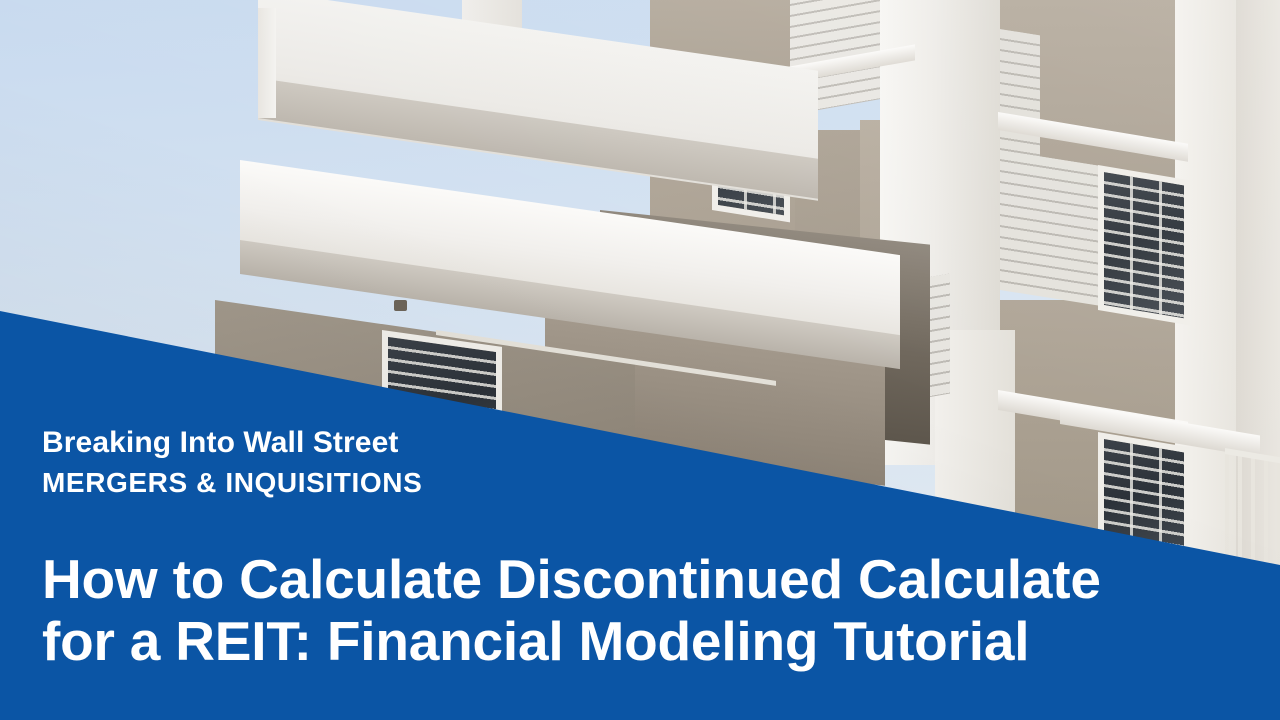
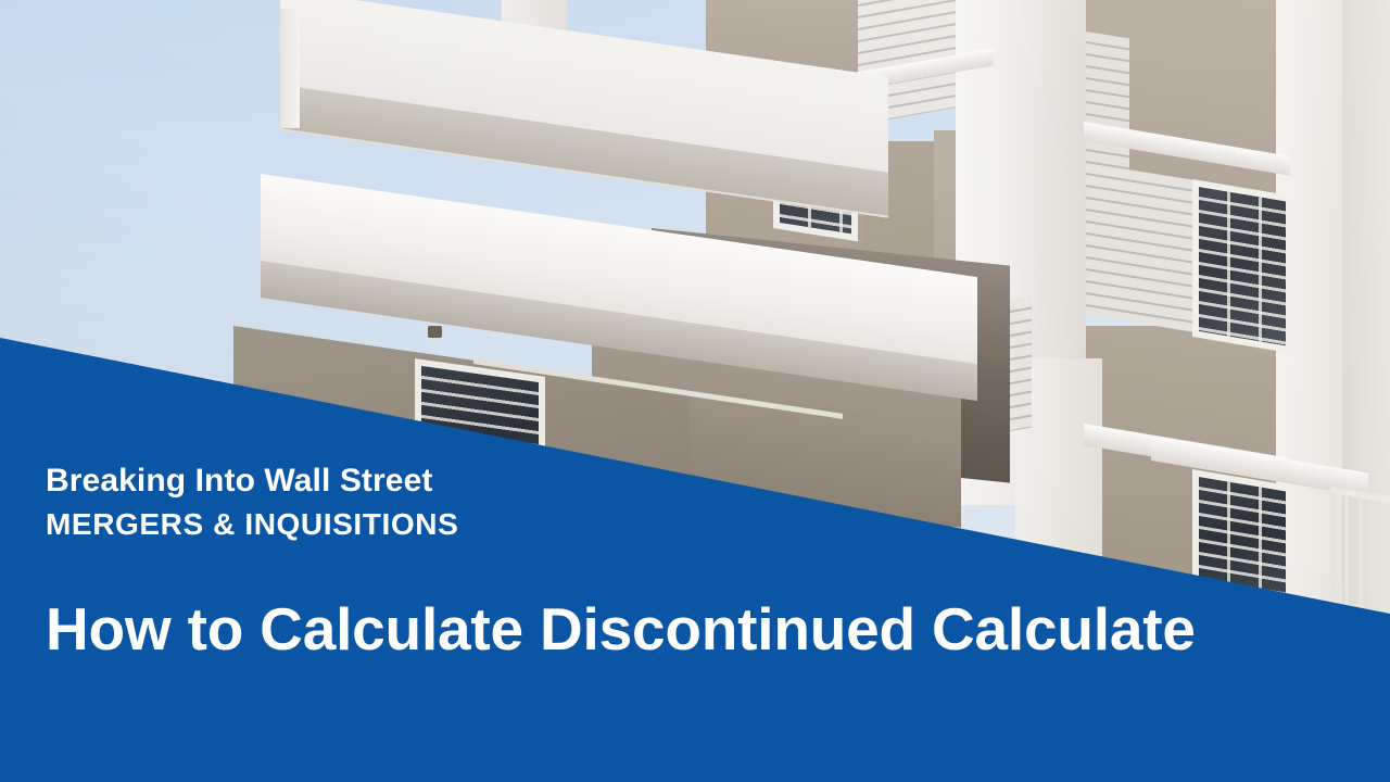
  Breaking Into Wall Street
  MERGERS & INQUISITIONS
  How to Calculate Discontinued Calculate
- for a REIT: Financial Modeling Tutorial
